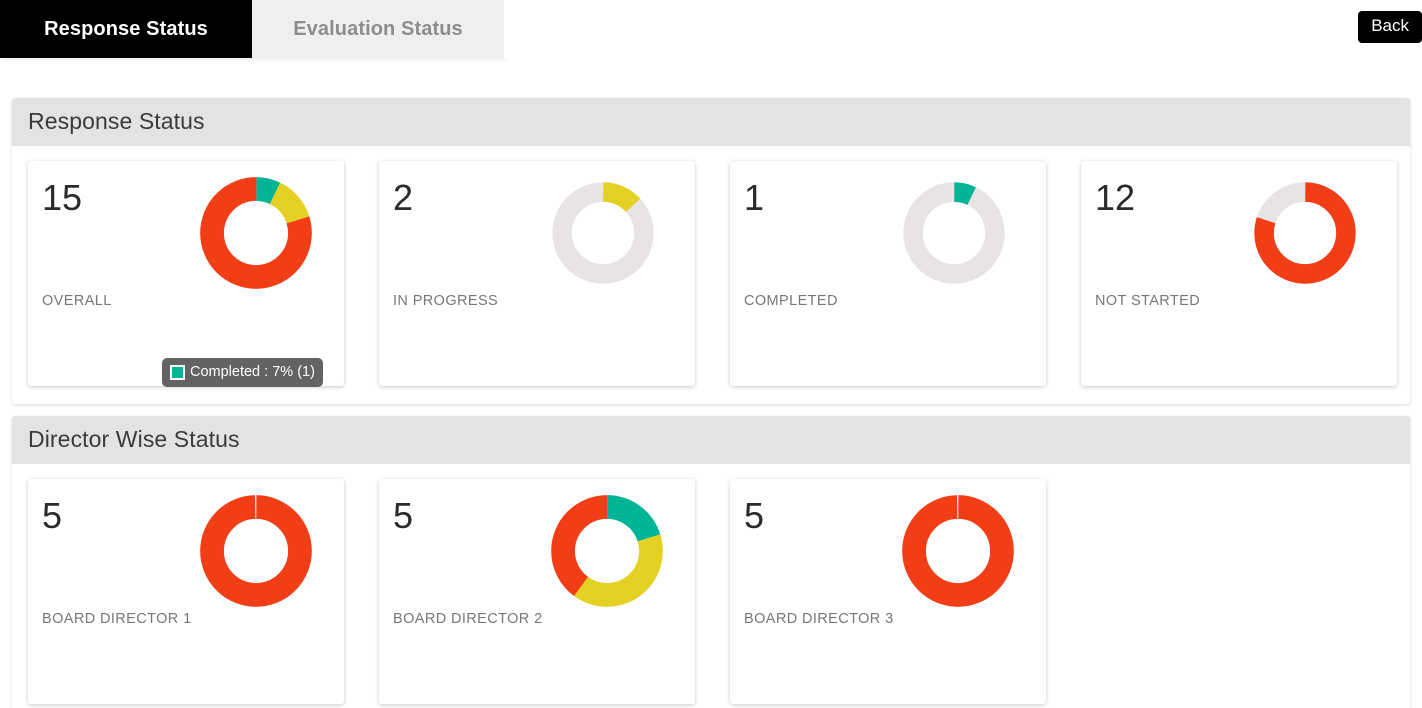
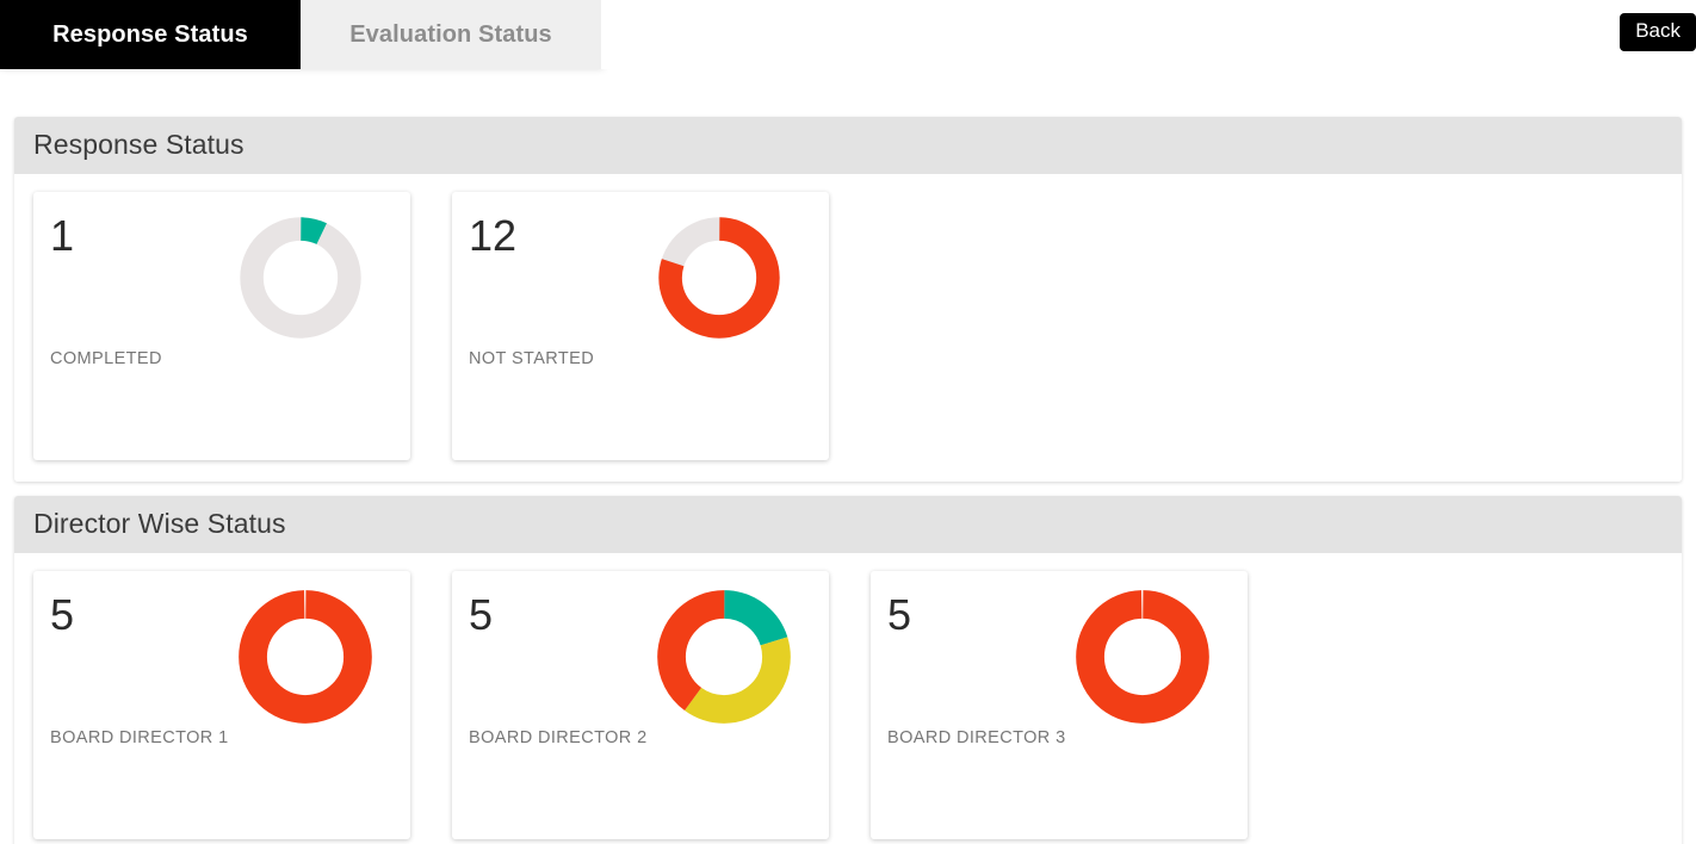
  Response Status
  Evaluation Status
  Back
  Response Status
- 15
- OVERALL
- Completed : 7% (1)
- 2
- IN PROGRESS
  1
  COMPLETED
  12
  NOT STARTED
  Director Wise Status
  5
  BOARD DIRECTOR 1
  5
  BOARD DIRECTOR 2
  5
  BOARD DIRECTOR 3
